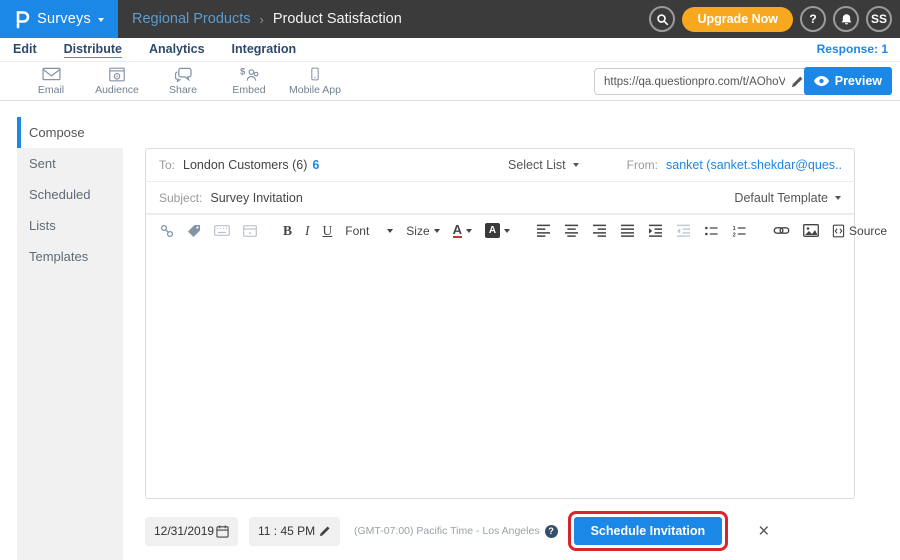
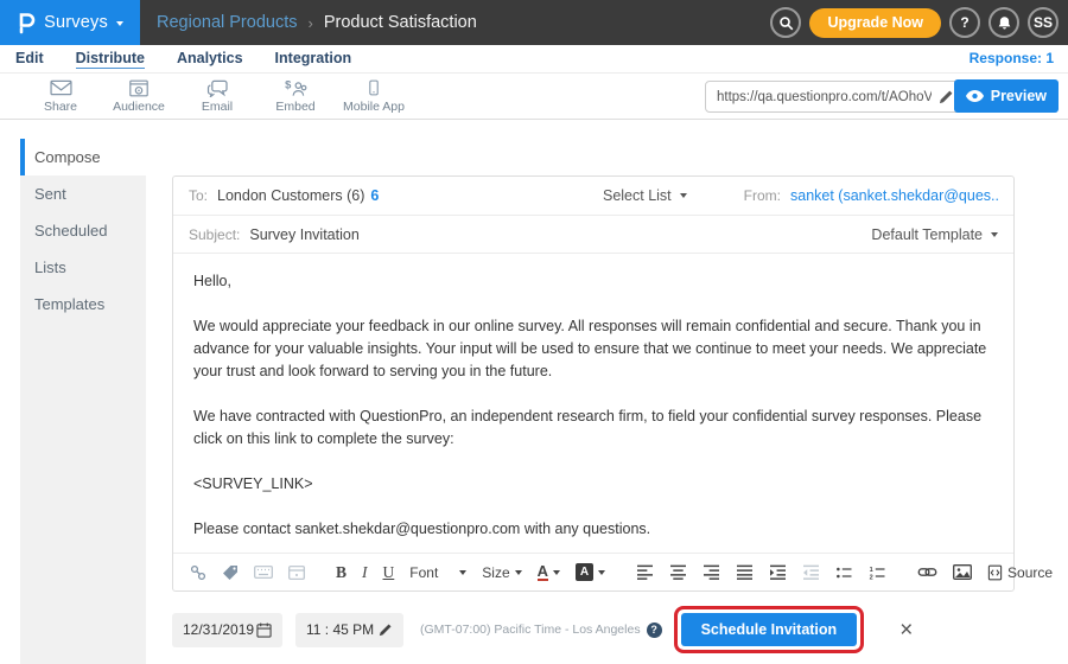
  Surveys
  Regional Products
  ›
  Product Satisfaction
  Upgrade Now
  ?
  SS
  Edit
  Distribute
  Analytics
  Integration
  Response: 1
- Email
+ Share
  Audience
- Share
+ Email
  $
  Embed
  Mobile App
  https://qa.questionpro.com/t/AOhoV
  Preview
  Compose
  Sent
  Scheduled
  Lists
  Templates
  To:
  London Customers (6)
  6
  Select List
  From:
  sanket (sanket.shekdar@ques..
  Subject:
  Survey Invitation
  Default Template
+ Hello,
+ We would appreciate your feedback in our online survey. All responses will remain confidential and secure. Thank you in advance for your valuable insights. Your input will be used to ensure that we continue to meet your needs. We appreciate your trust and look forward to serving you in the future.
+ We have contracted with QuestionPro, an independent research firm, to field your confidential survey responses. Please click on this link to complete the survey:
+ <SURVEY_LINK>
+ Please contact sanket.shekdar@questionpro.com with any questions.
  B
  I
  U
  Font
  Size
  A
  A
  Source
  12/31/2019
  11 : 45 PM
  (GMT-07:00) Pacific Time - Los Angeles
  ?
  Schedule Invitation
  ×
